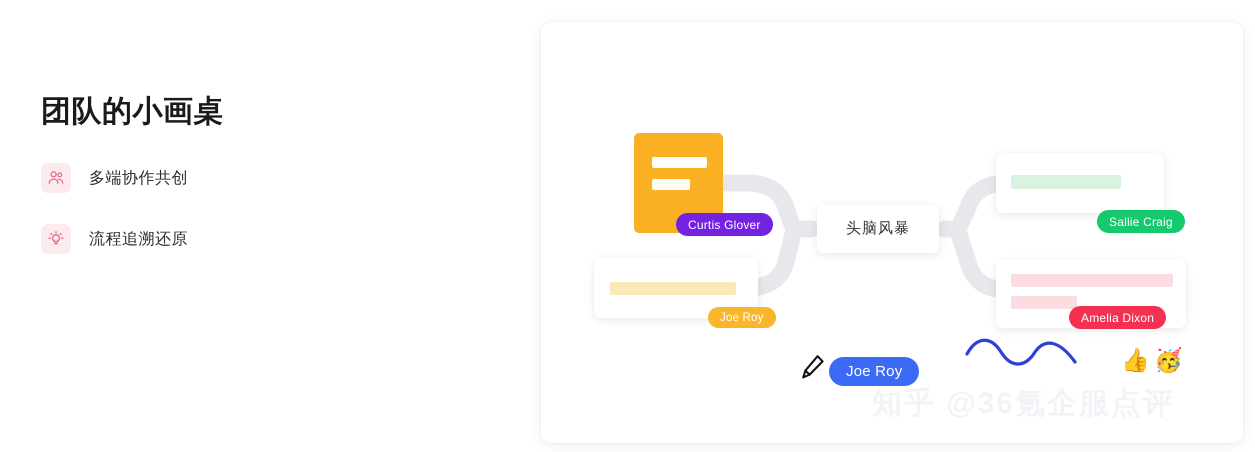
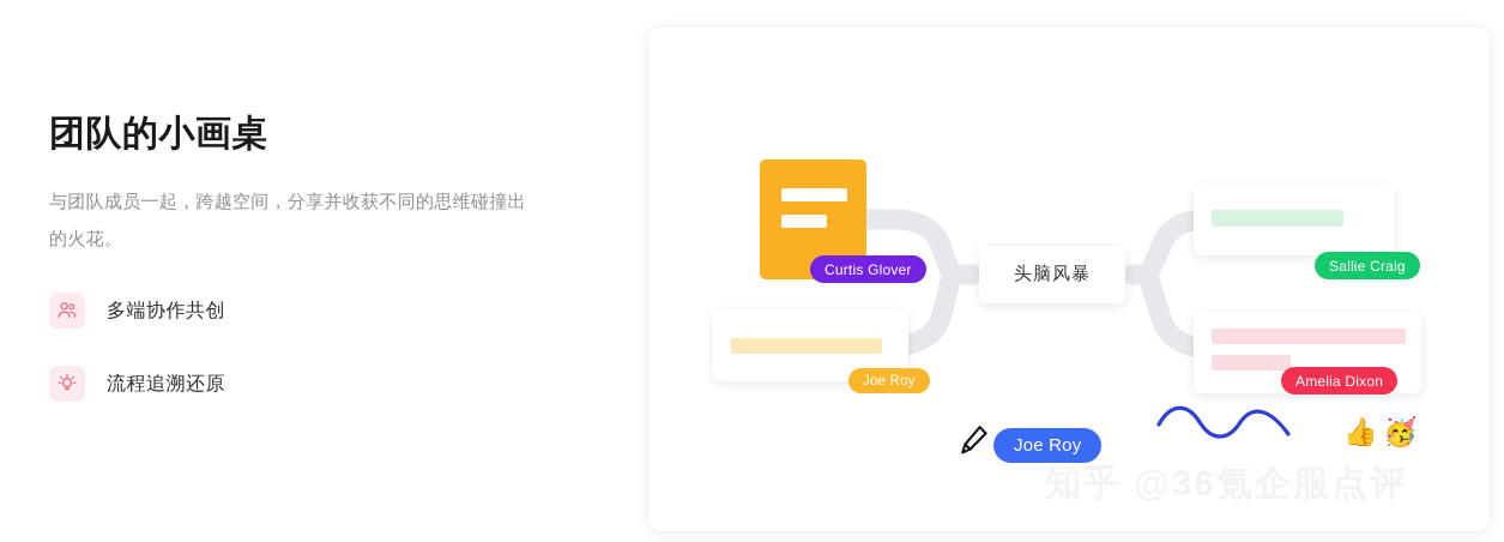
  团队的小画桌
+ 与团队成员一起，跨越空间，分享并收获不同的思维碰撞出的火花。
  多端协作共创
  流程追溯还原
  头脑风暴
  Curtis Glover
  Joe Roy
  Sallie Craig
  Amelia Dixon
  Joe Roy
  👍
  🥳
